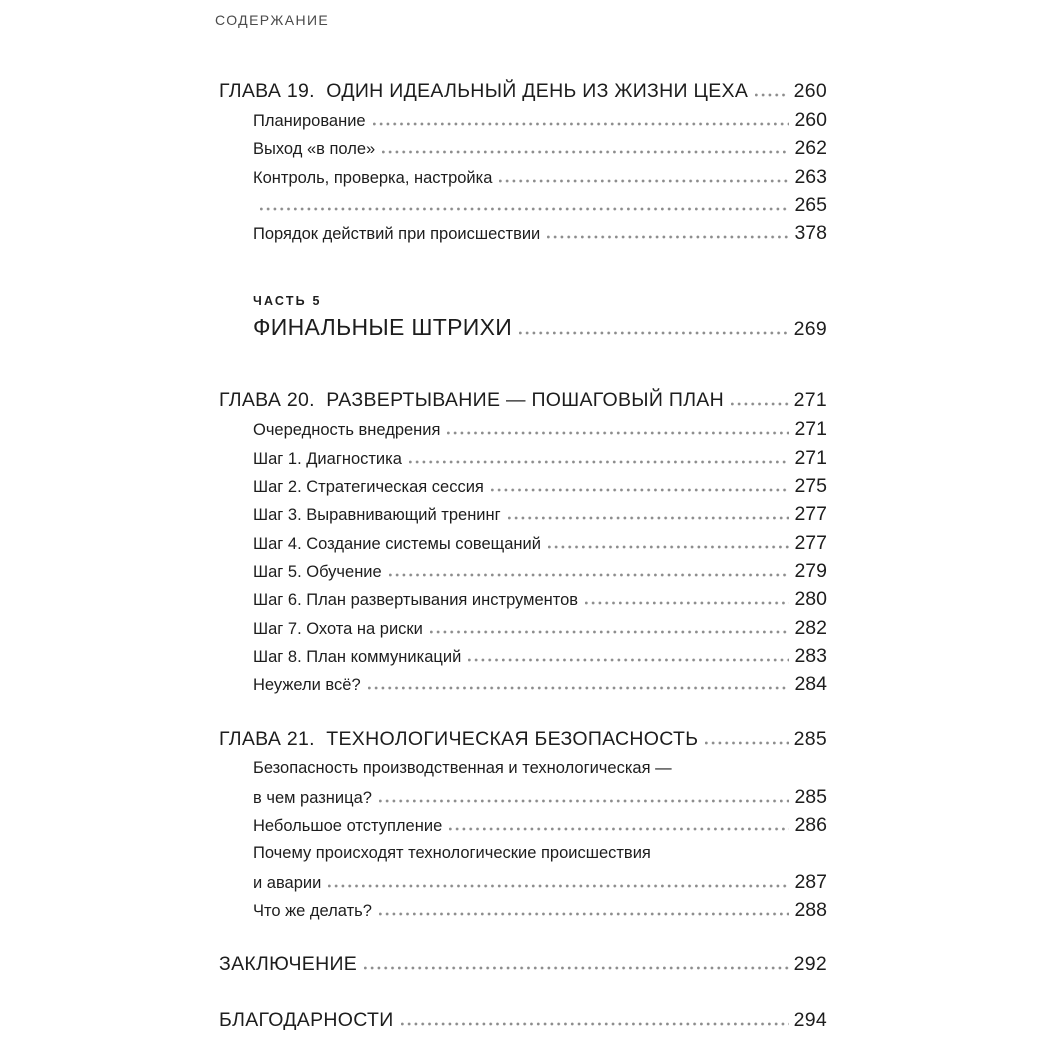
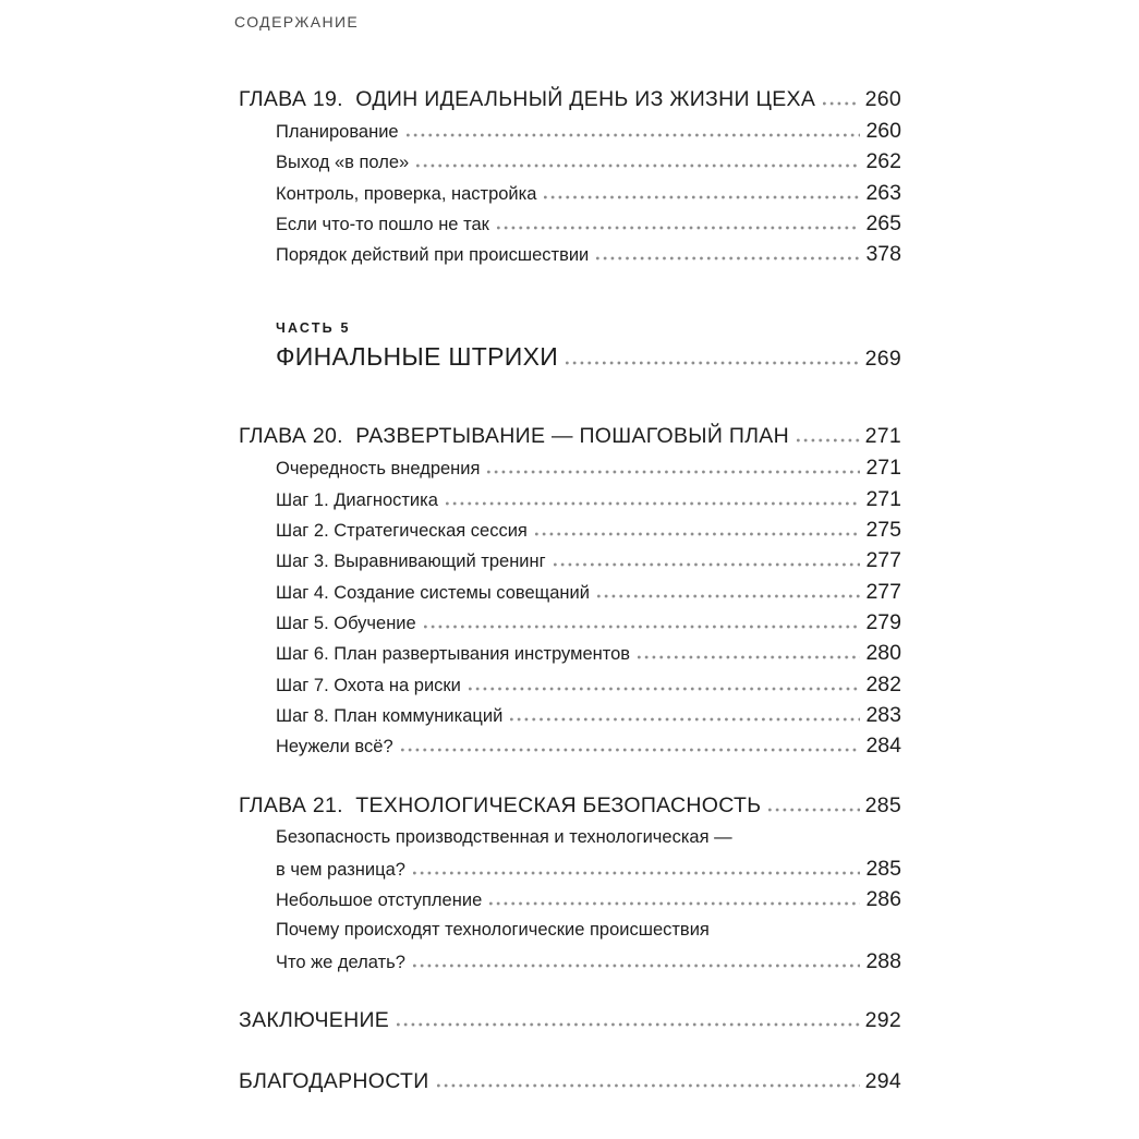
  СОДЕРЖАНИЕ
  ГЛАВА 19. ОДИН ИДЕАЛЬНЫЙ ДЕНЬ ИЗ ЖИЗНИ ЦЕХА
  260
  Планирование
  260
  Выход «в поле»
  262
  Контроль, проверка, настройка
  263
+ Если что-то пошло не так
  265
  Порядок действий при происшествии
  378
  ЧАСТЬ 5
  ФИНАЛЬНЫЕ ШТРИХИ
  269
  ГЛАВА 20. РАЗВЕРТЫВАНИЕ — ПОШАГОВЫЙ ПЛАН
  271
  Очередность внедрения
  271
  Шаг 1. Диагностика
  271
  Шаг 2. Стратегическая сессия
  275
  Шаг 3. Выравнивающий тренинг
  277
  Шаг 4. Создание системы совещаний
  277
  Шаг 5. Обучение
  279
  Шаг 6. План развертывания инструментов
  280
  Шаг 7. Охота на риски
  282
  Шаг 8. План коммуникаций
  283
  Неужели всё?
  284
  ГЛАВА 21. ТЕХНОЛОГИЧЕСКАЯ БЕЗОПАСНОСТЬ
  285
  Безопасность производственная и технологическая —
  в чем разница?
  285
  Небольшое отступление
  286
  Почему происходят технологические происшествия
- и аварии
- 287
  Что же делать?
  288
  ЗАКЛЮЧЕНИЕ
  292
  БЛАГОДАРНОСТИ
  294
